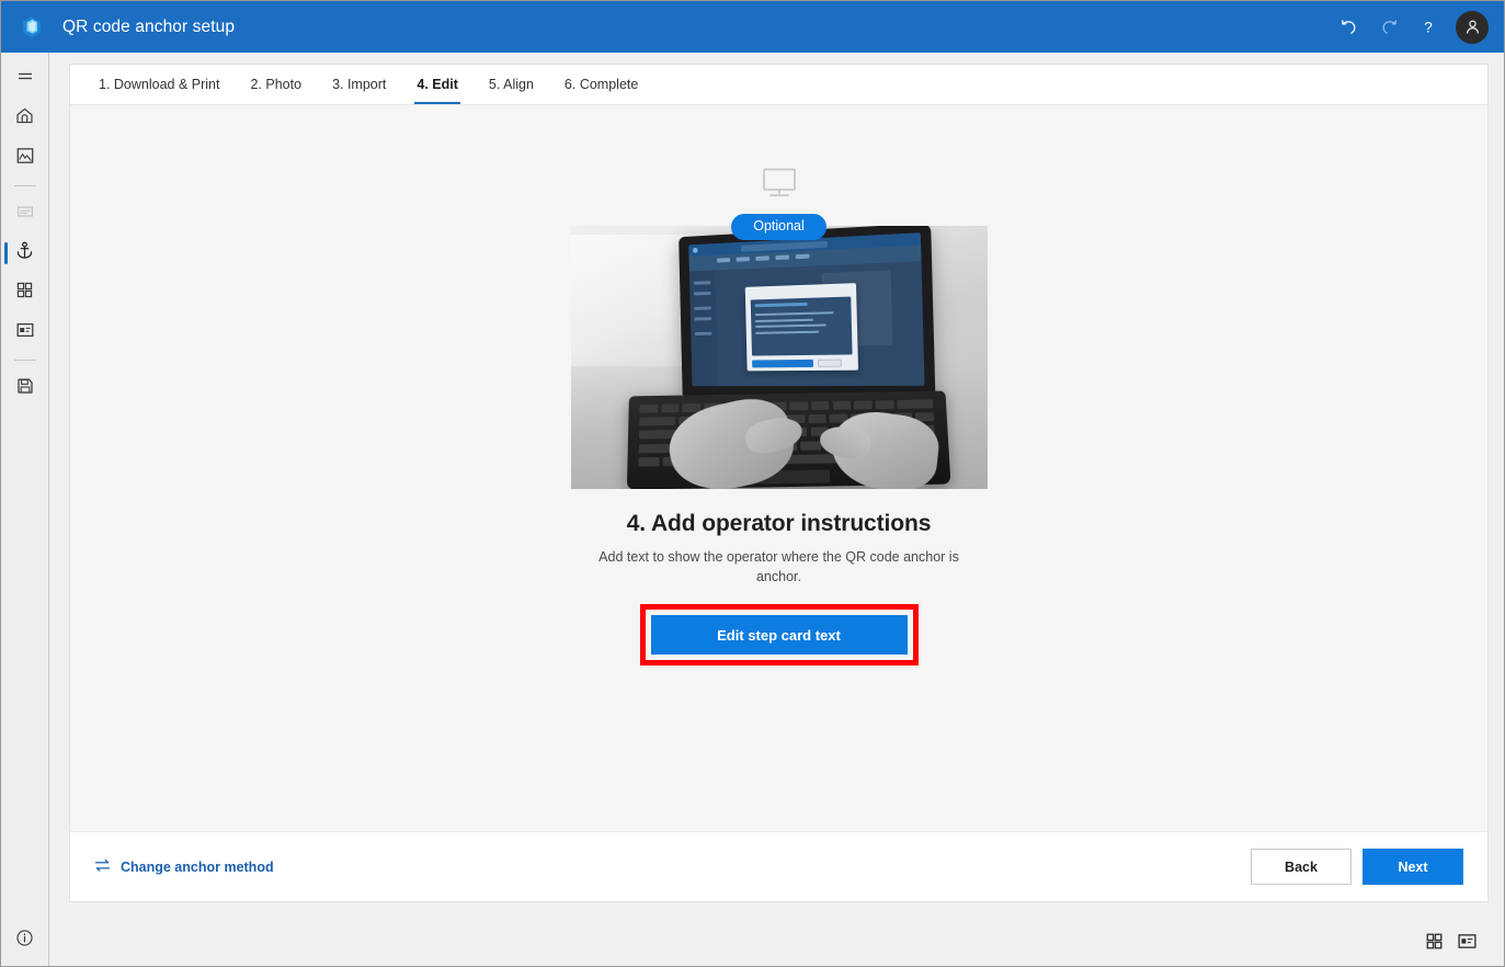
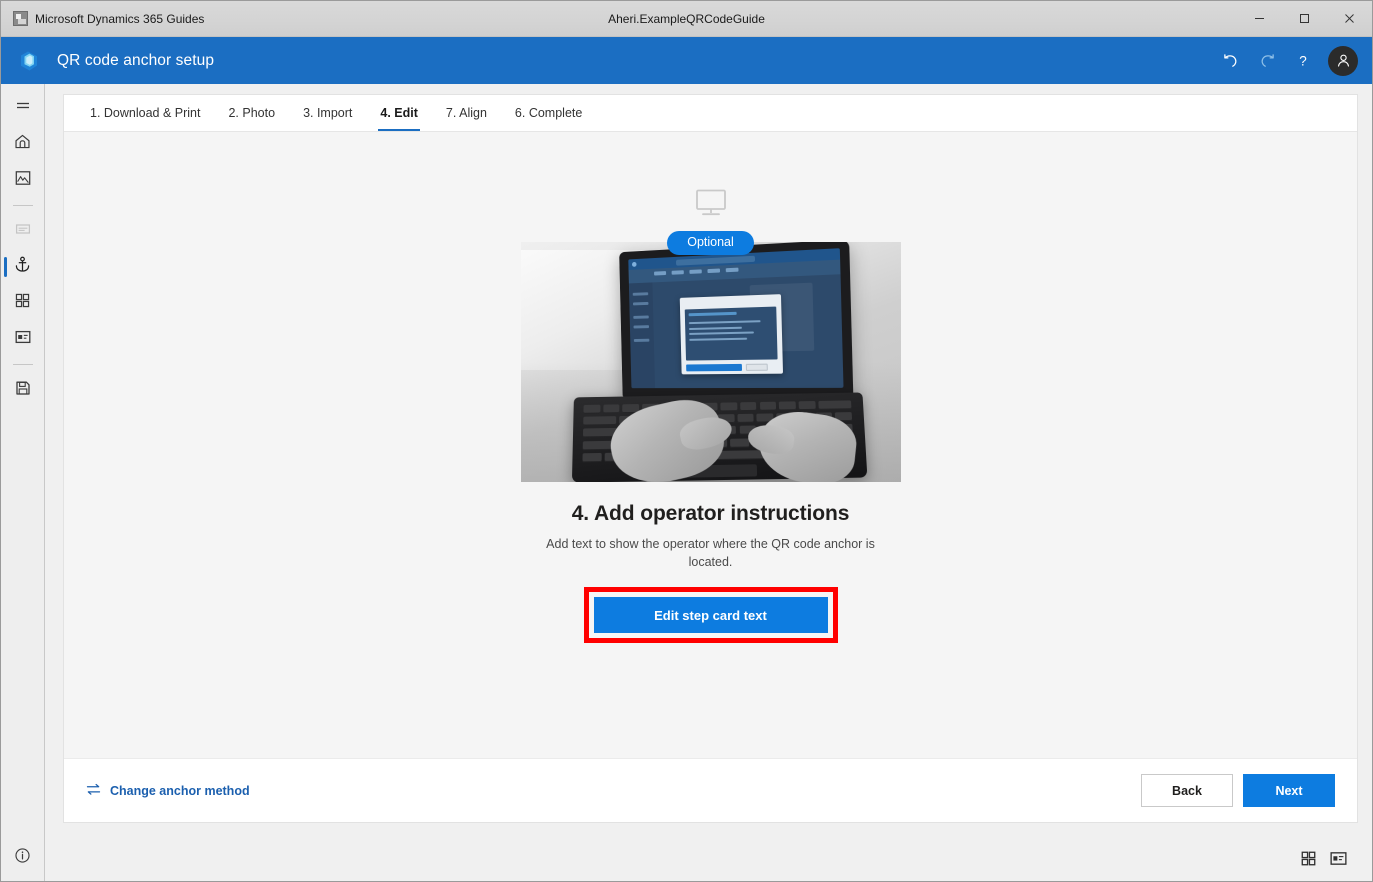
+ Microsoft Dynamics 365 Guides
+ Aheri.ExampleQRCodeGuide
  QR code anchor setup
  ?
  1. Download & Print
  2. Photo
  3. Import
  4. Edit
- 5. Align
+ 7. Align
  6. Complete
  Optional
  4. Add operator instructions
- Add text to show the operator where the QR code anchor is anchor.
+ Add text to show the operator where the QR code anchor is located.
  Edit step card text
  Change anchor method
  Back
  Next
